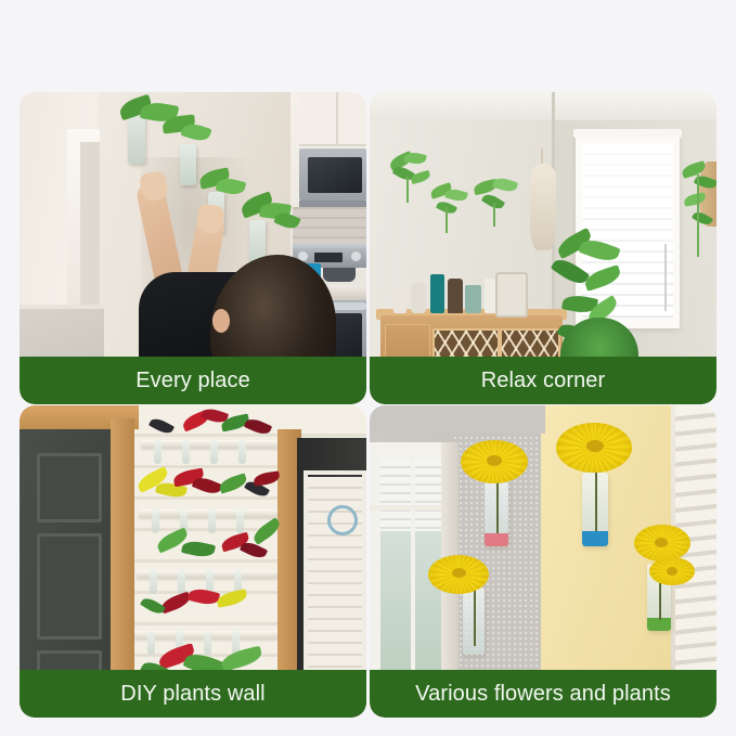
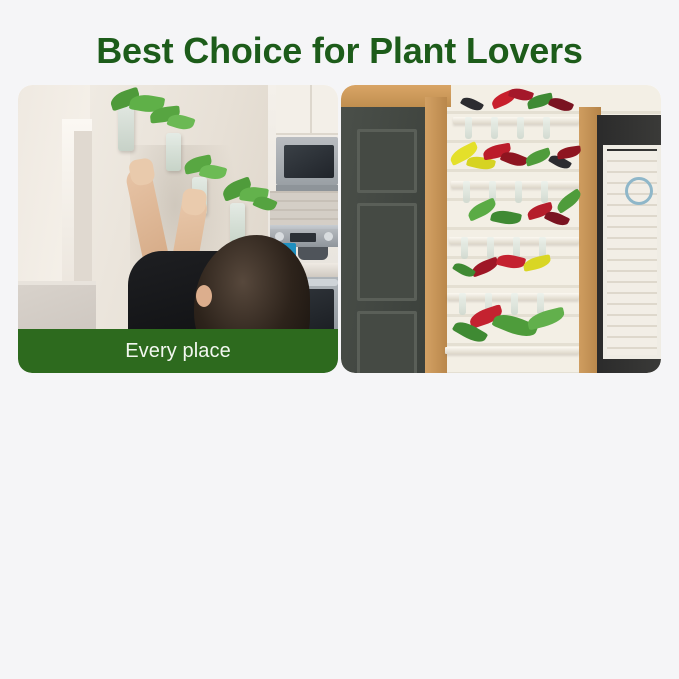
+ Best Choice for Plant Lovers
  Every place
- Relax corner
- DIY plants wall
- Various flowers and plants
